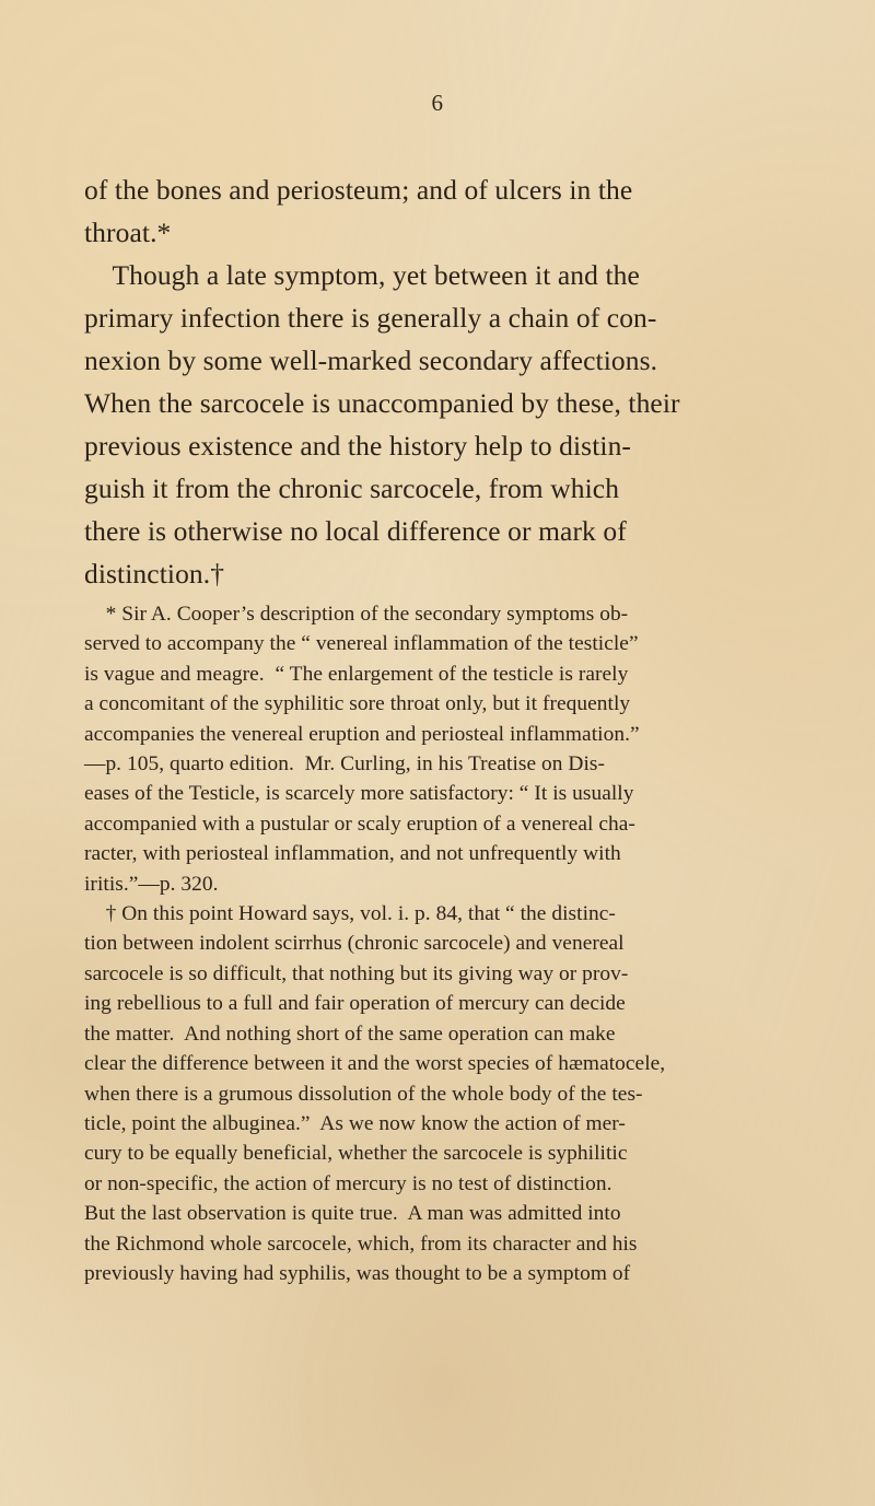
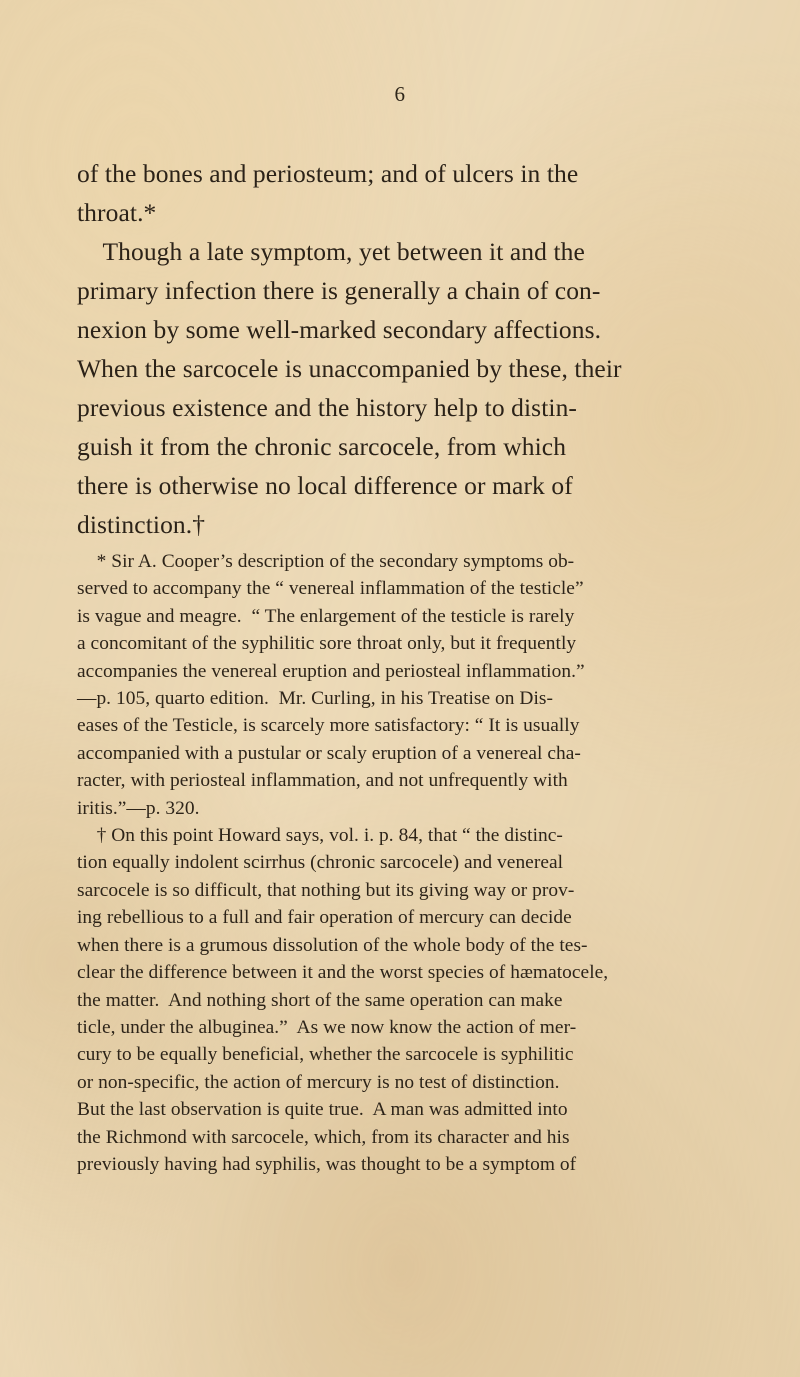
  6
  of the bones and periosteum; and of ulcers in the
  throat.*
  Though a late symptom, yet between it and the
  primary infection there is generally a chain of con-
  nexion by some well-marked secondary affections.
  When the sarcocele is unaccompanied by these, their
  previous existence and the history help to distin-
  guish it from the chronic sarcocele, from which
  there is otherwise no local difference or mark of
  distinction.†
  * Sir A. Cooper’s description of the secondary symptoms ob-
  served to accompany the “ venereal inflammation of the testicle”
  is vague and meagre. “ The enlargement of the testicle is rarely
  a concomitant of the syphilitic sore throat only, but it frequently
  accompanies the venereal eruption and periosteal inflammation.”
  —p. 105, quarto edition. Mr. Curling, in his Treatise on Dis-
  eases of the Testicle, is scarcely more satisfactory: “ It is usually
  accompanied with a pustular or scaly eruption of a venereal cha-
  racter, with periosteal inflammation, and not unfrequently with
  iritis.”—p. 320.
  † On this point Howard says, vol. i. p. 84, that “ the distinc-
- tion between indolent scirrhus (chronic sarcocele) and venereal
+ tion equally indolent scirrhus (chronic sarcocele) and venereal
  sarcocele is so difficult, that nothing but its giving way or prov-
  ing rebellious to a full and fair operation of mercury can decide
- the matter. And nothing short of the same operation can make
+ when there is a grumous dissolution of the whole body of the tes-
  clear the difference between it and the worst species of hæmatocele,
- when there is a grumous dissolution of the whole body of the tes-
+ the matter. And nothing short of the same operation can make
- ticle, point the albuginea.” As we now know the action of mer-
+ ticle, under the albuginea.” As we now know the action of mer-
  cury to be equally beneficial, whether the sarcocele is syphilitic
  or non-specific, the action of mercury is no test of distinction.
  But the last observation is quite true. A man was admitted into
- the Richmond whole sarcocele, which, from its character and his
+ the Richmond with sarcocele, which, from its character and his
  previously having had syphilis, was thought to be a symptom of
